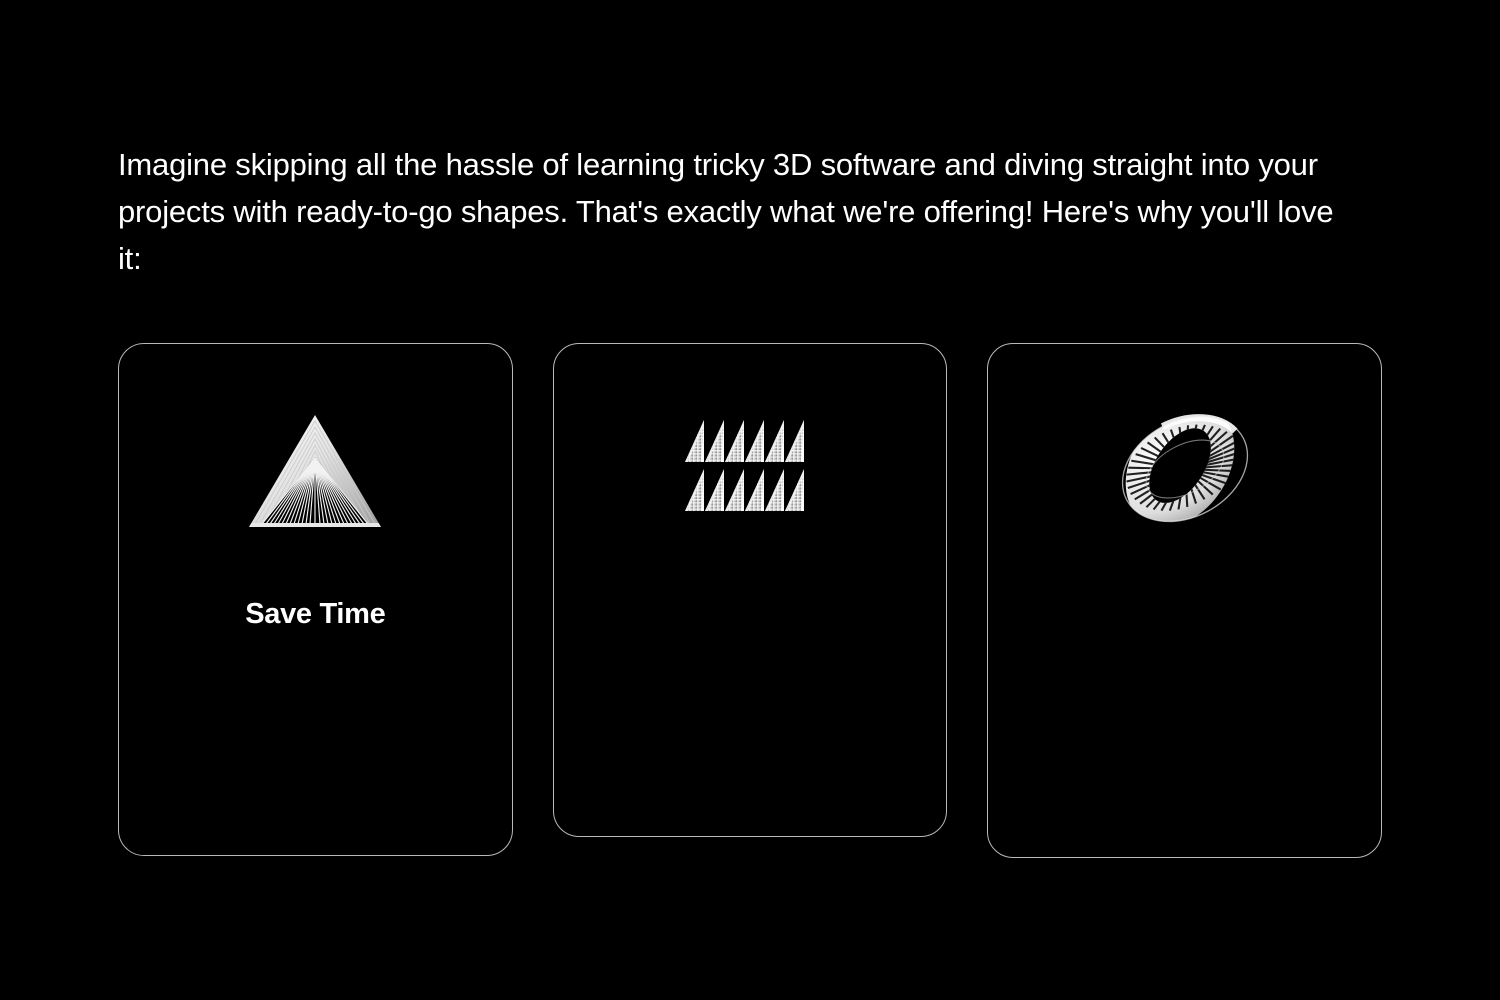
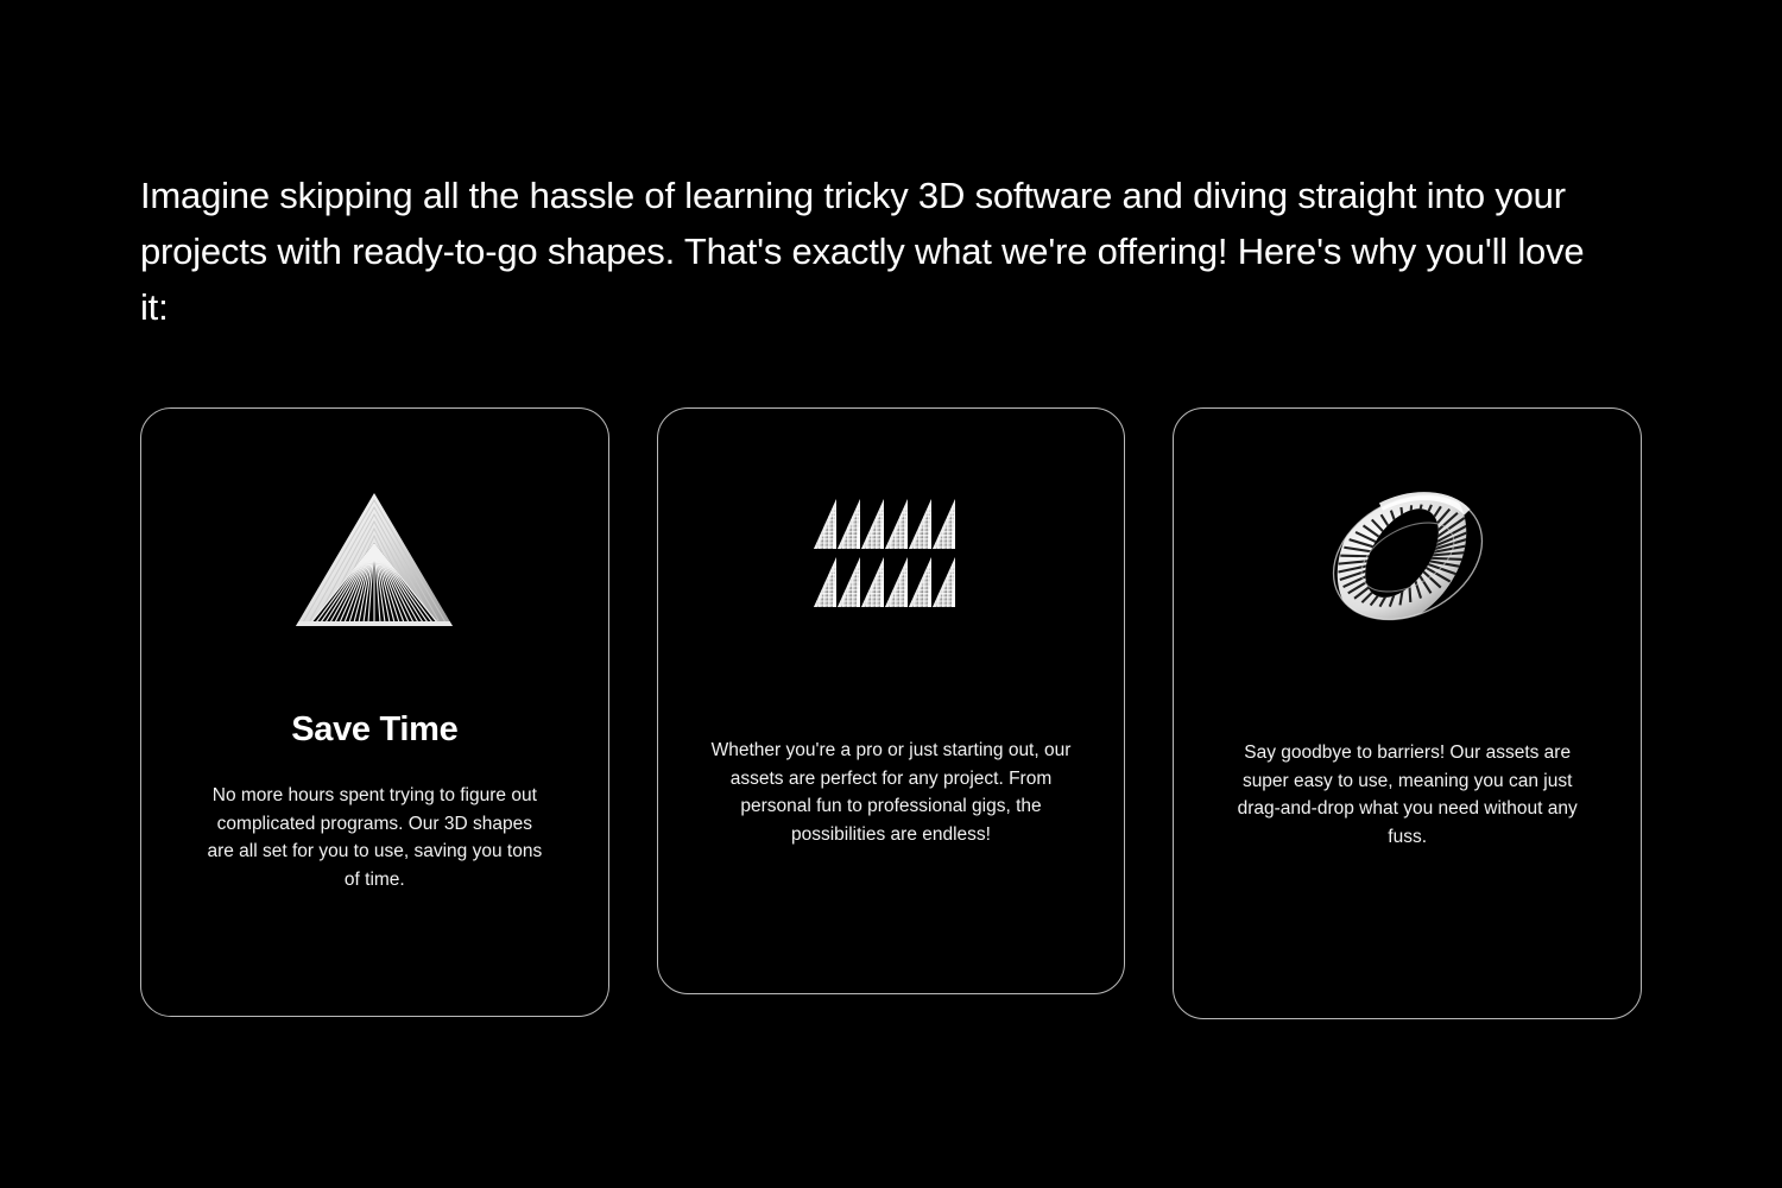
  Imagine skipping all the hassle of learning tricky 3D software and diving straight into your projects with ready-to-go shapes. That's exactly what we're offering! Here's why you'll love it:
  Save Time
+ No more hours spent trying to figure out complicated programs. Our 3D shapes are all set for you to use, saving you tons of time.
+ Whether you're a pro or just starting out, our assets are perfect for any project. From personal fun to professional gigs, the possibilities are endless!
+ Say goodbye to barriers! Our assets are super easy to use, meaning you can just drag-and-drop what you need without any fuss.
